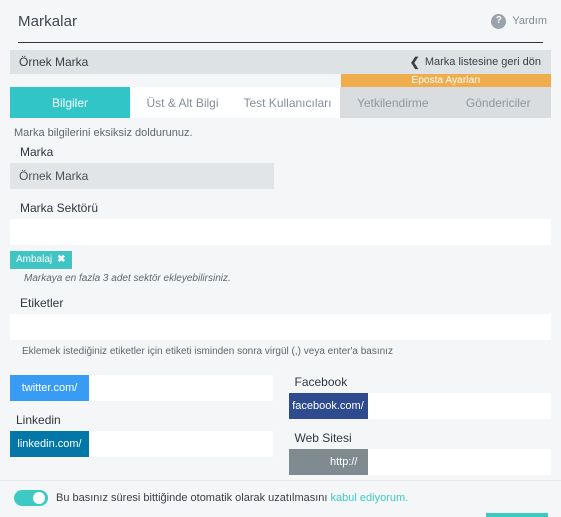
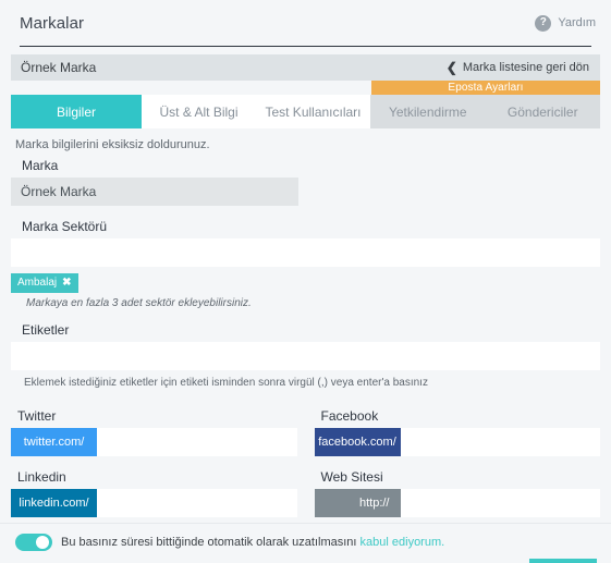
  Markalar
  ?
  Yardım
  Örnek Marka
  ❮
  Marka listesine geri dön
  Eposta Ayarları
  Bilgiler
  Üst & Alt Bilgi
  Test Kullanıcıları
  Yetkilendirme
  Göndericiler
  Marka bilgilerini eksiksiz doldurunuz.
  Marka
  Örnek Marka
  Marka Sektörü
  Ambalaj
  ✖
  Markaya en fazla 3 adet sektör ekleyebilirsiniz.
  Etiketler
  Eklemek istediğiniz etiketler için etiketi isminden sonra virgül (,) veya enter'a basınız
+ Twitter
  twitter.com/
  Linkedin
  linkedin.com/
  Facebook
  facebook.com/
  Web Sitesi
  http://
  Bu basınız süresi bittiğinde otomatik olarak uzatılmasını kabul ediyorum.
